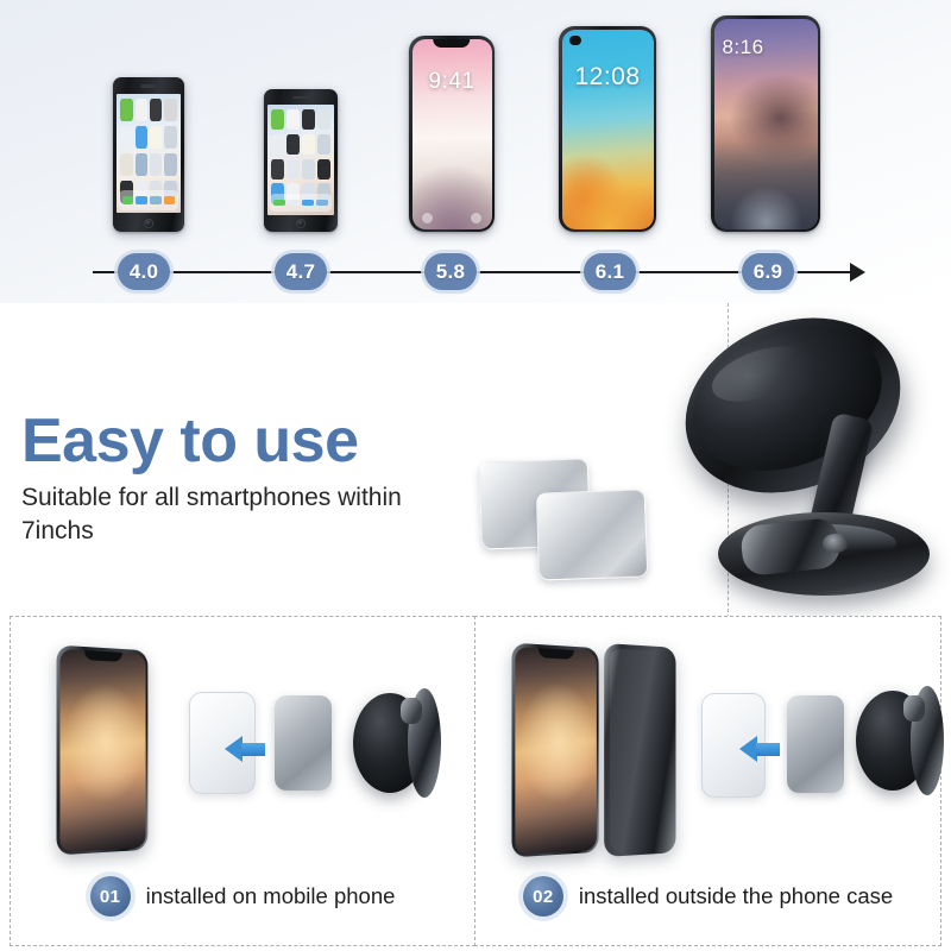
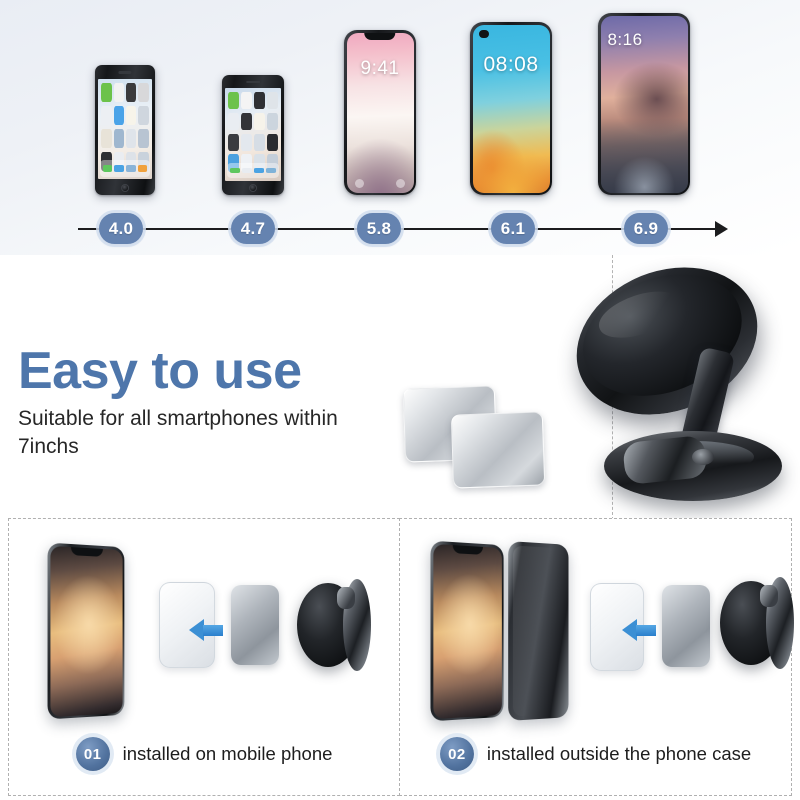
  9:41
- 12:08
+ 08:08
  8:16
  4.0
  4.7
  5.8
  6.1
  6.9
  Easy to use
  Suitable for all smartphones within 7inchs
  01
  installed on mobile phone
  02
  installed outside the phone case
